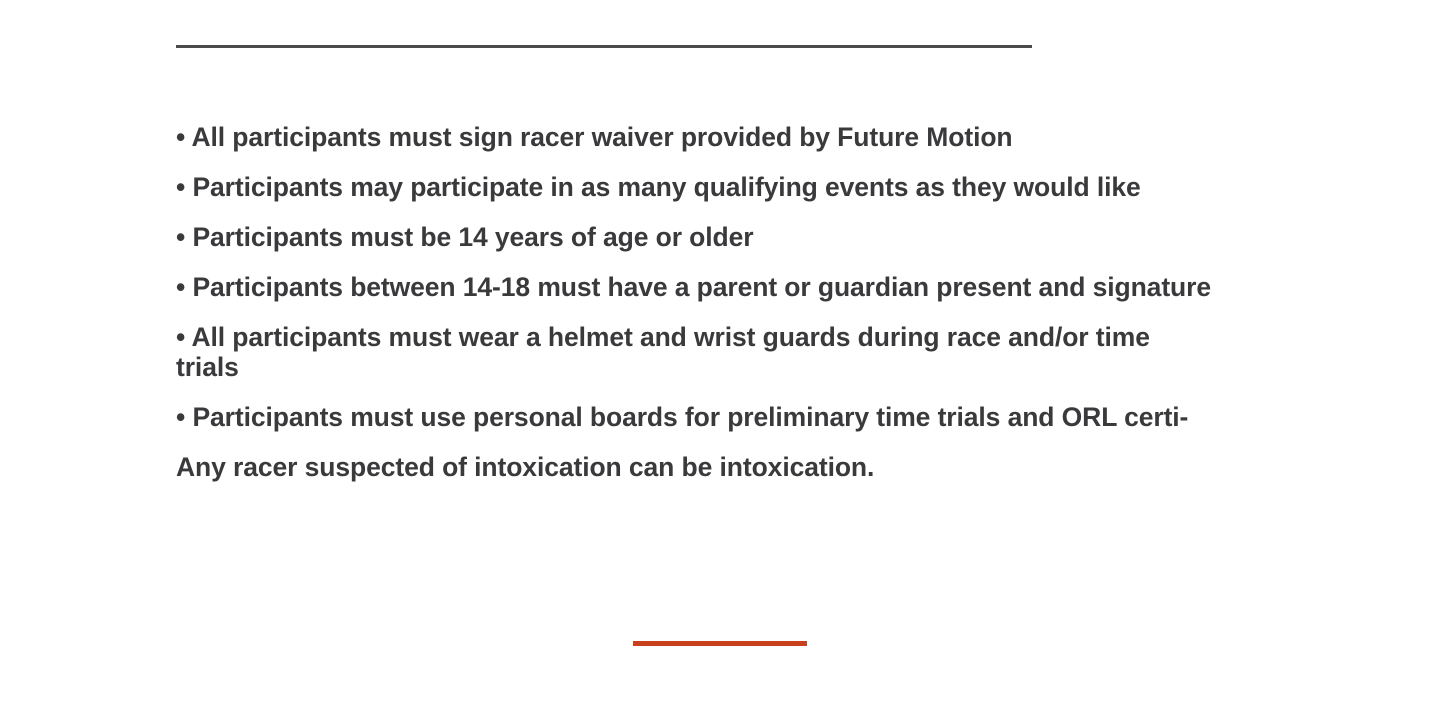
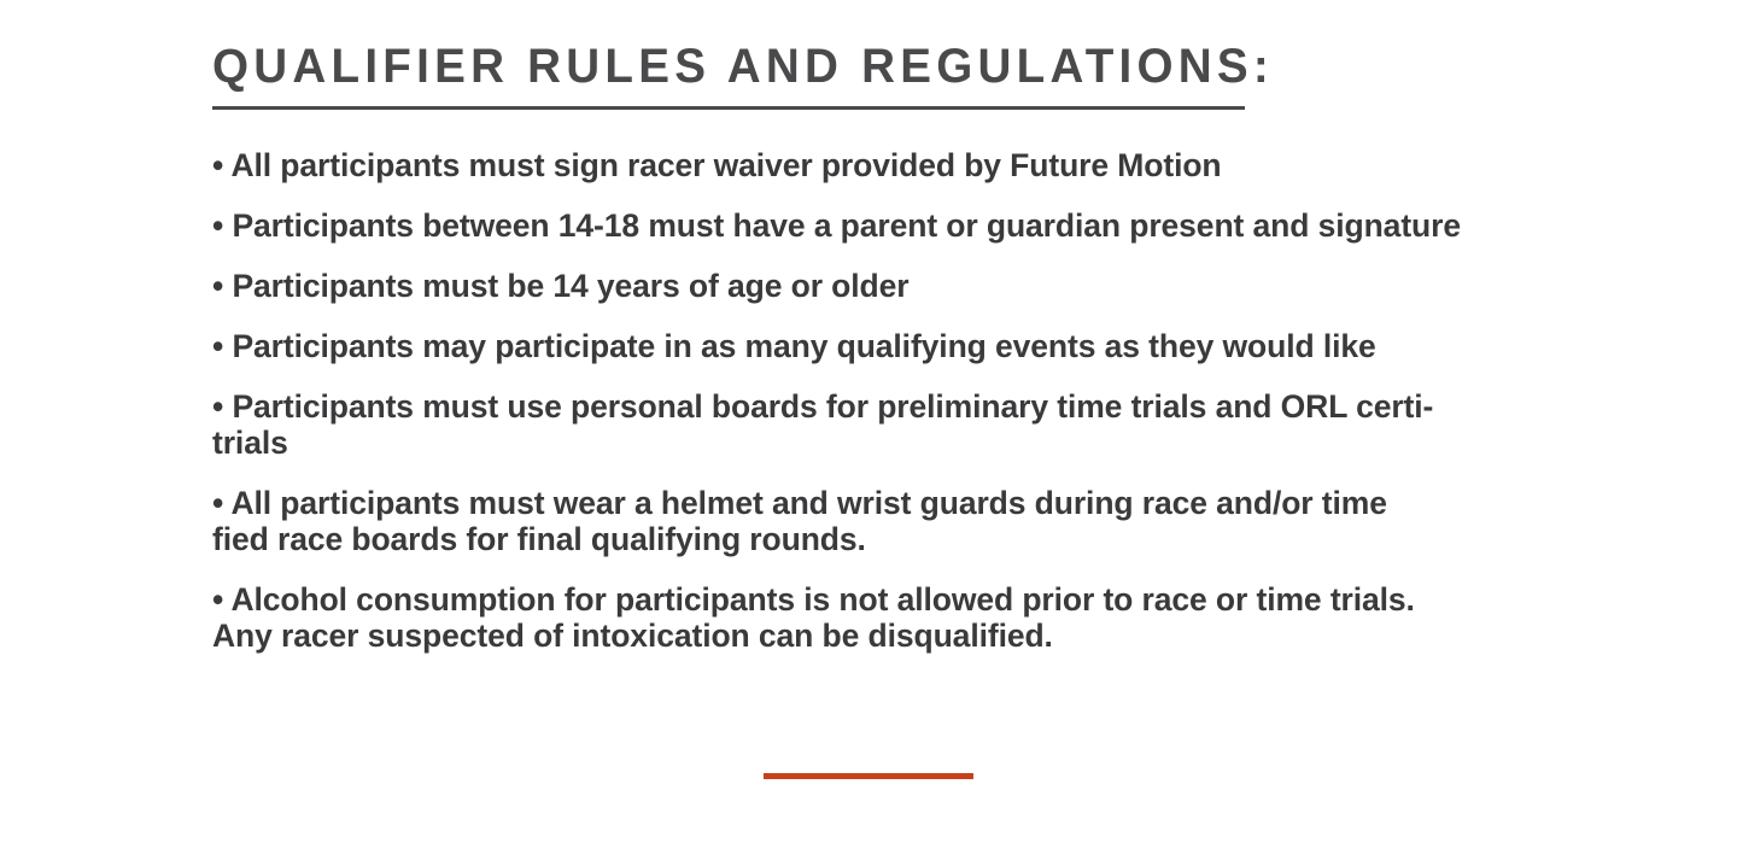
+ QUALIFIER RULES AND REGULATIONS:
  • All participants must sign racer waiver provided by Future Motion
- • Participants may participate in as many qualifying events as they would like
+ • Participants between 14-18 must have a parent or guardian present and signature
  • Participants must be 14 years of age or older
- • Participants between 14-18 must have a parent or guardian present and signature
+ • Participants may participate in as many qualifying events as they would like
- • All participants must wear a helmet and wrist guards during race and/or time
+ • Participants must use personal boards for preliminary time trials and ORL certi-
  trials
- • Participants must use personal boards for preliminary time trials and ORL certi-
+ • All participants must wear a helmet and wrist guards during race and/or time
+ fied race boards for final qualifying rounds.
+ • Alcohol consumption for participants is not allowed prior to race or time trials.
- Any racer suspected of intoxication can be intoxication.
+ Any racer suspected of intoxication can be disqualified.
